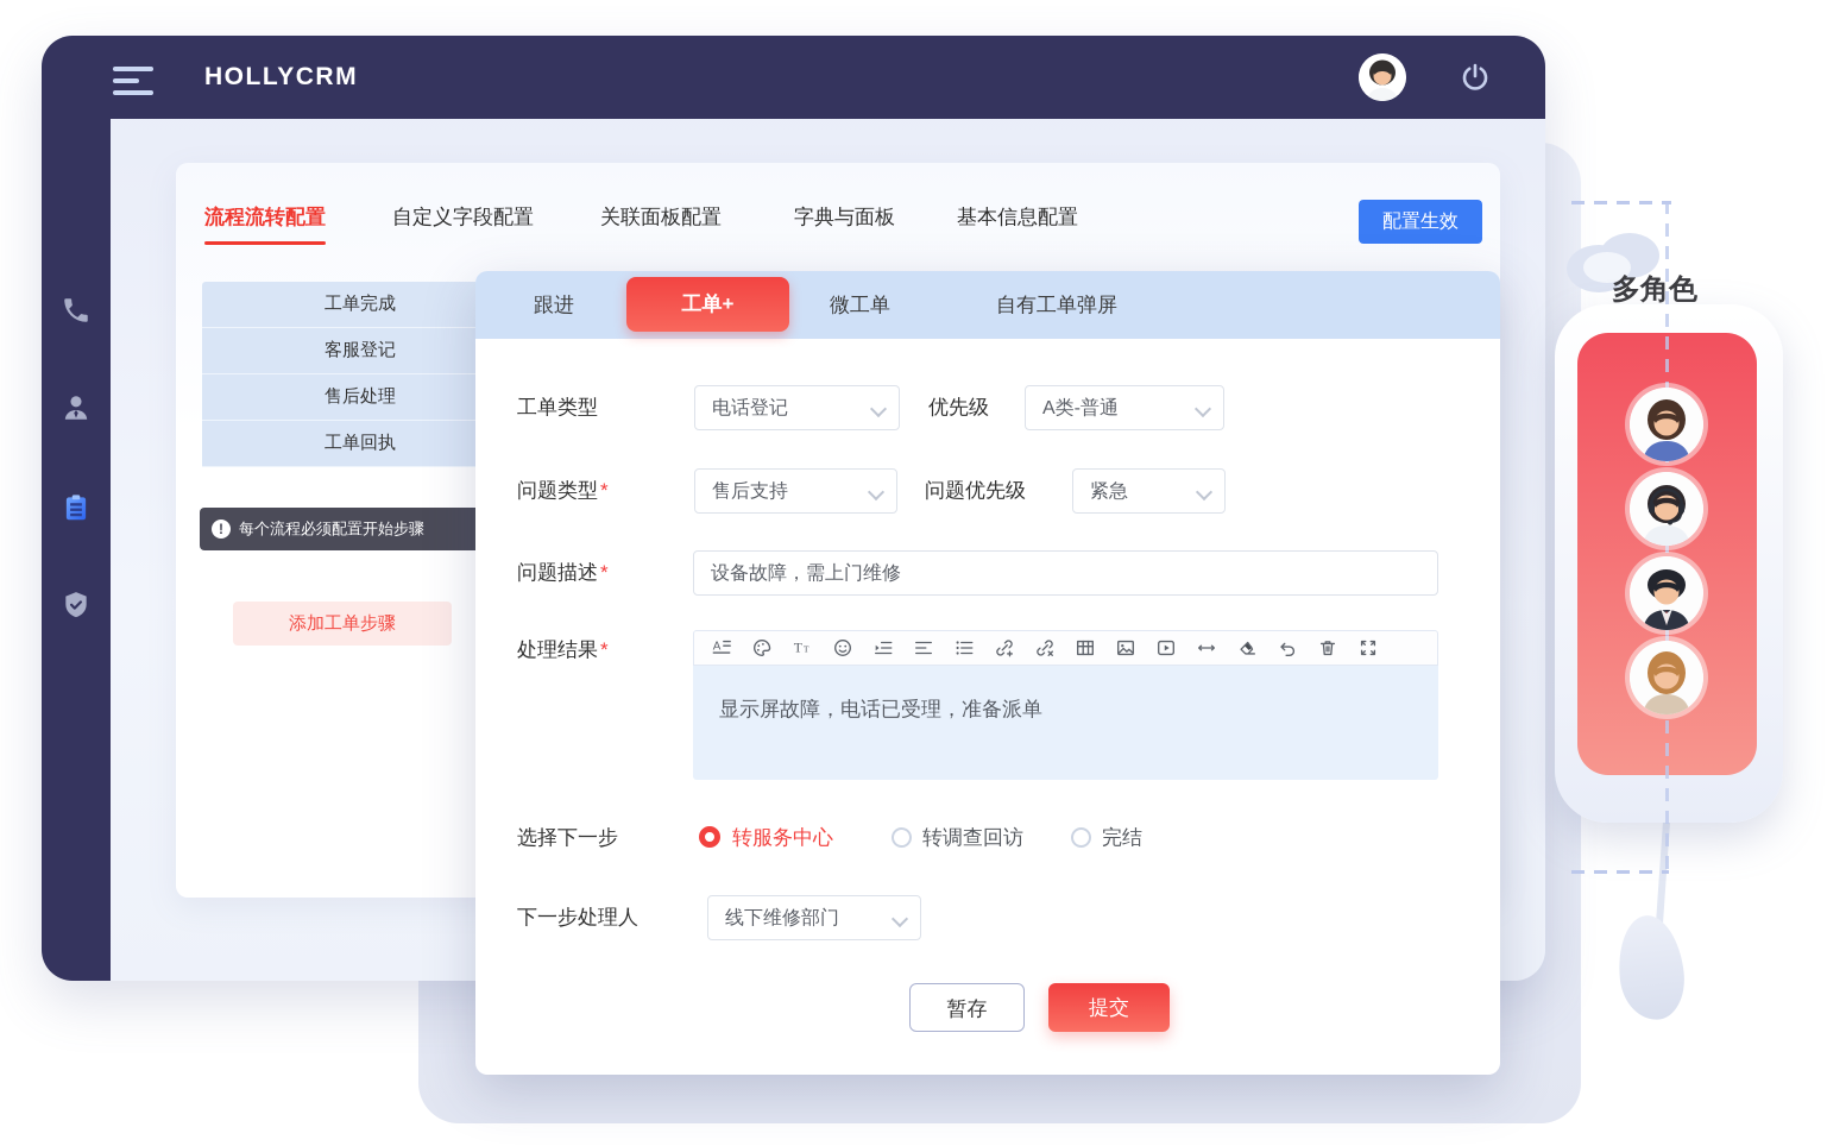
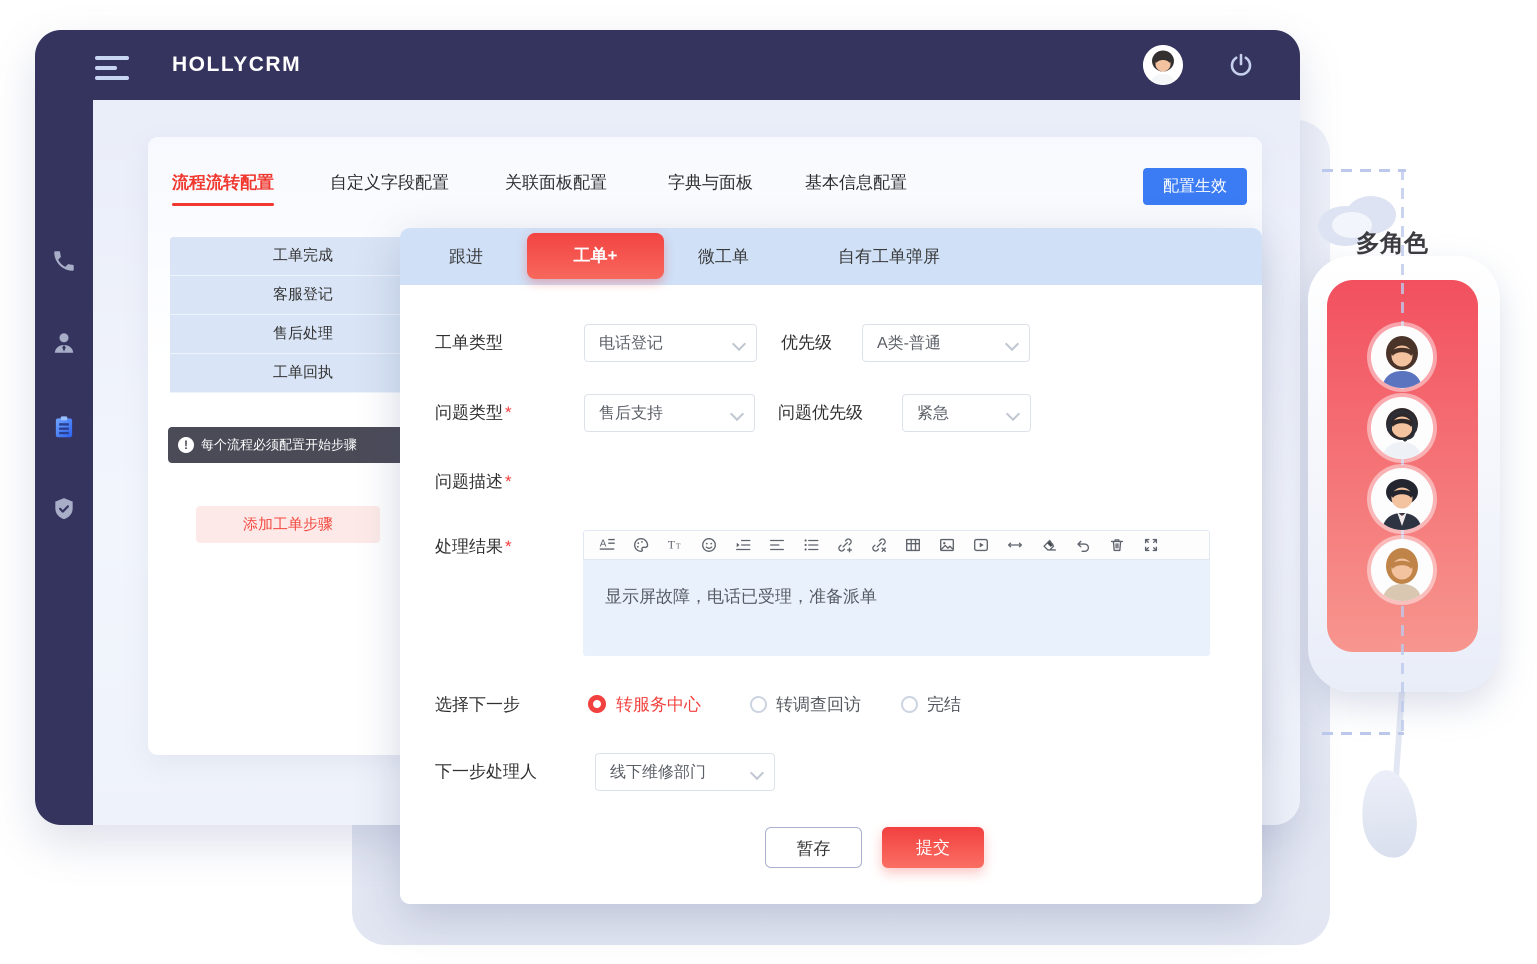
  HOLLYCRM
  流程流转配置
  自定义字段配置
  关联面板配置
  字典与面板
  基本信息配置
  配置生效
  工单完成
  客服登记
  售后处理
  工单回执
  !
  每个流程必须配置开始步骤
  添加工单步骤
  跟进
  工单+
  微工单
  自有工单弹屏
  工单类型
  电话登记
  优先级
  A类-普通
  问题类型*
  售后支持
  问题优先级
  紧急
  问题描述*
- 设备故障，需上门维修
  处理结果*
  A
  T
  T
  显示屏故障，电话已受理，准备派单
  选择下一步
  转服务中心
  转调查回访
  完结
  下一步处理人
  线下维修部门
  暂存
  提交
  多角色
